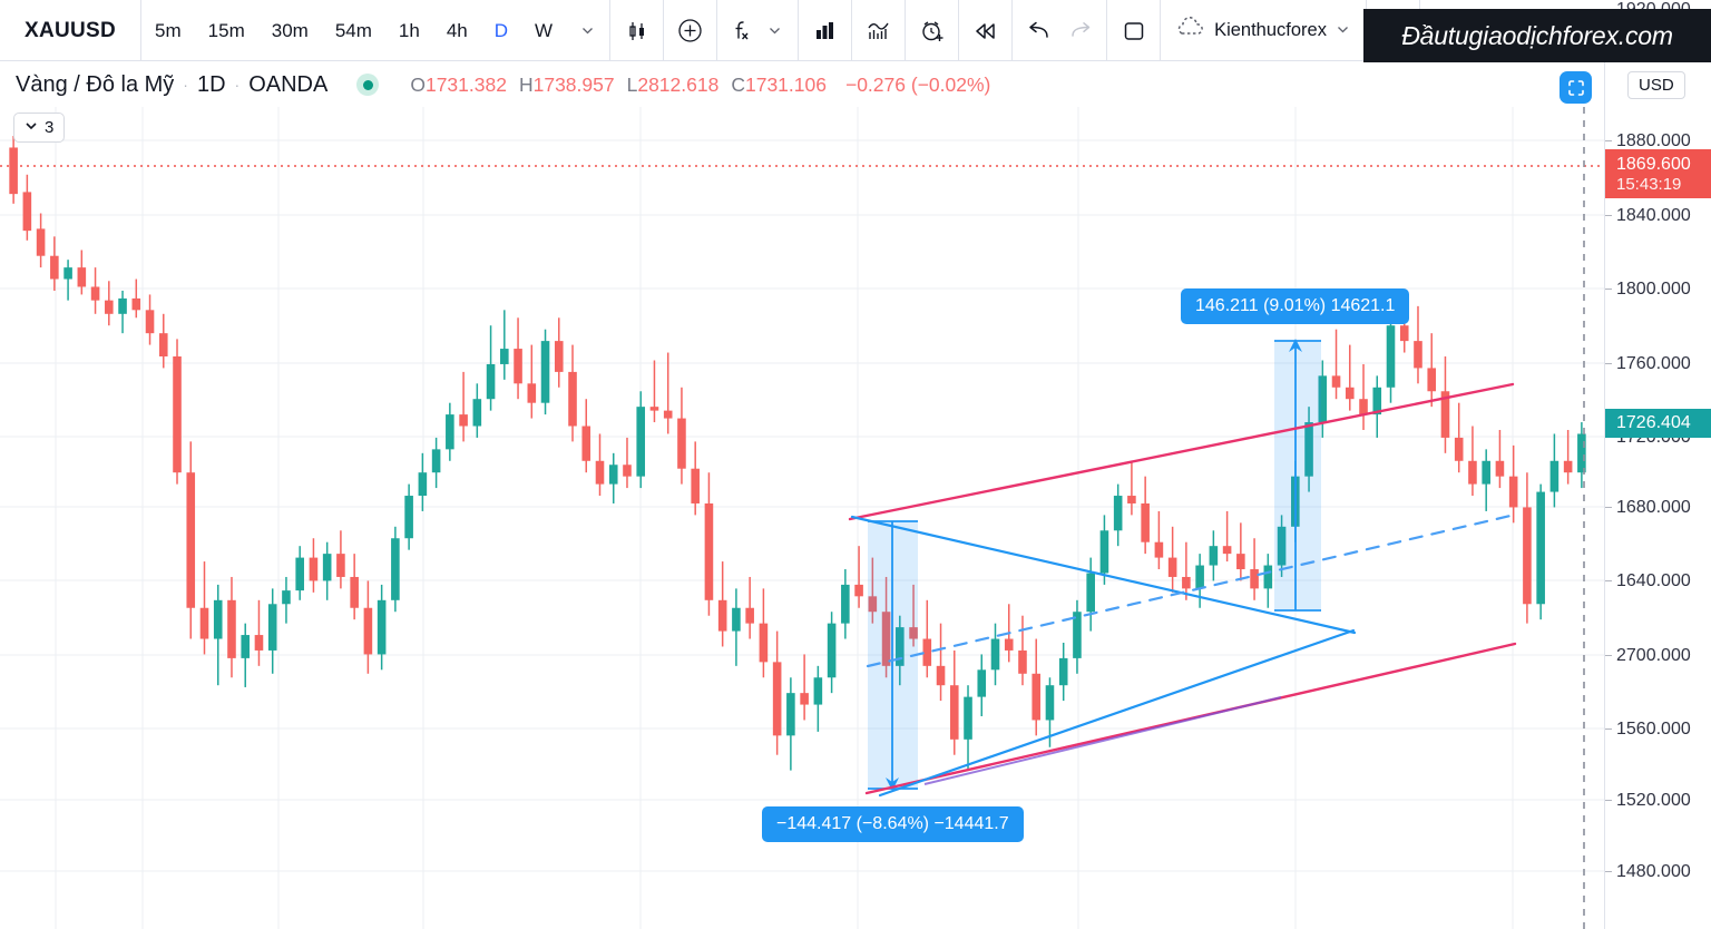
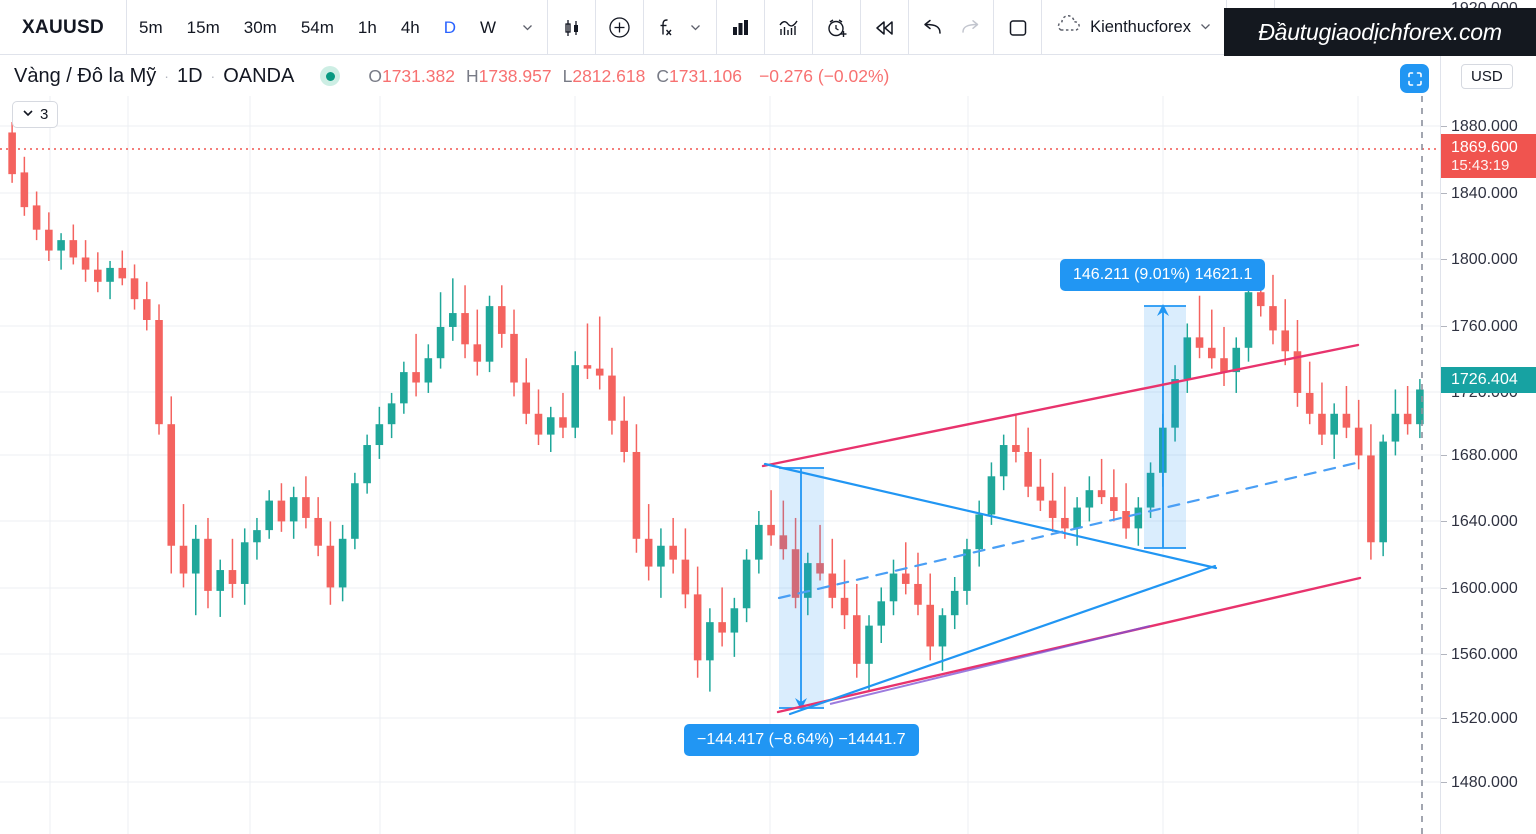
  XAUUSD
  5m
  15m
  30m
  54m
  1h
  4h
  D
  W
  Kienthucforex
  Đầutugiaodịchforex.com
  Vàng / Đô la Mỹ
  ·
  1D
  ·
  OANDA
  O1731.382
  H1738.957
  L2812.618
  C1731.106
  −0.276 (−0.02%)
  USD
  3
  146.211 (9.01%) 14621.1
  −144.417 (−8.64%) −14441.7
  1880.000
  1840.000
  1800.000
  1760.000
  1680.000
  1640.000
- 2700.000
+ 1600.000
  1560.000
  1520.000
  1480.000
  1869.600
  15:43:19
  1726.404
